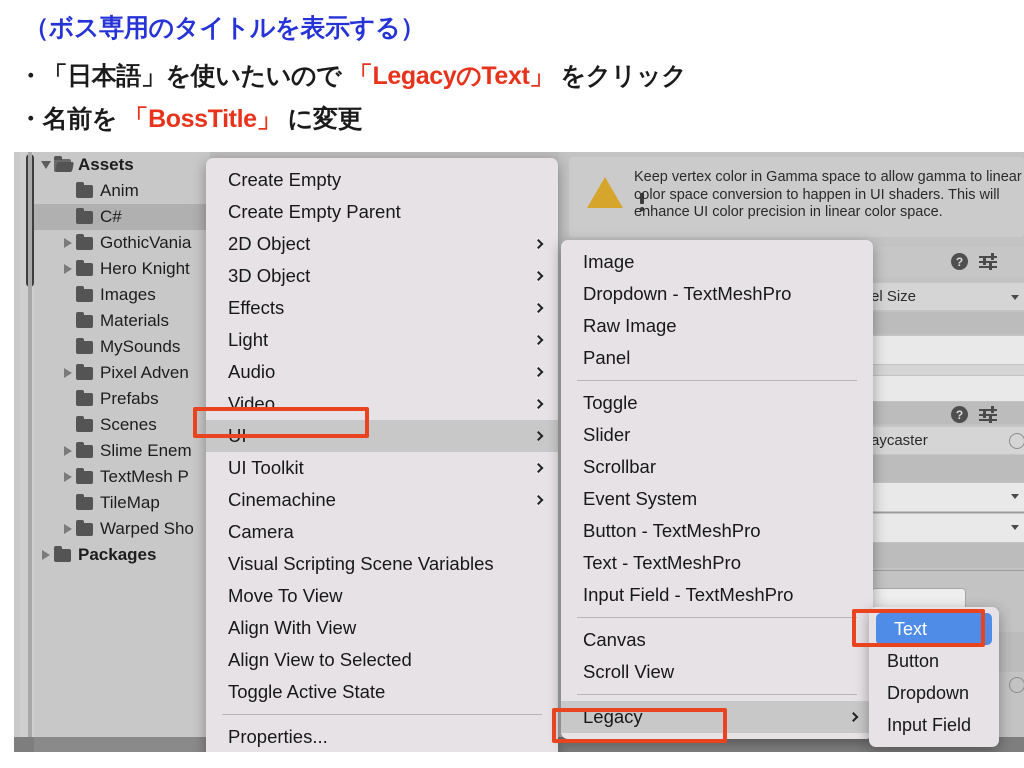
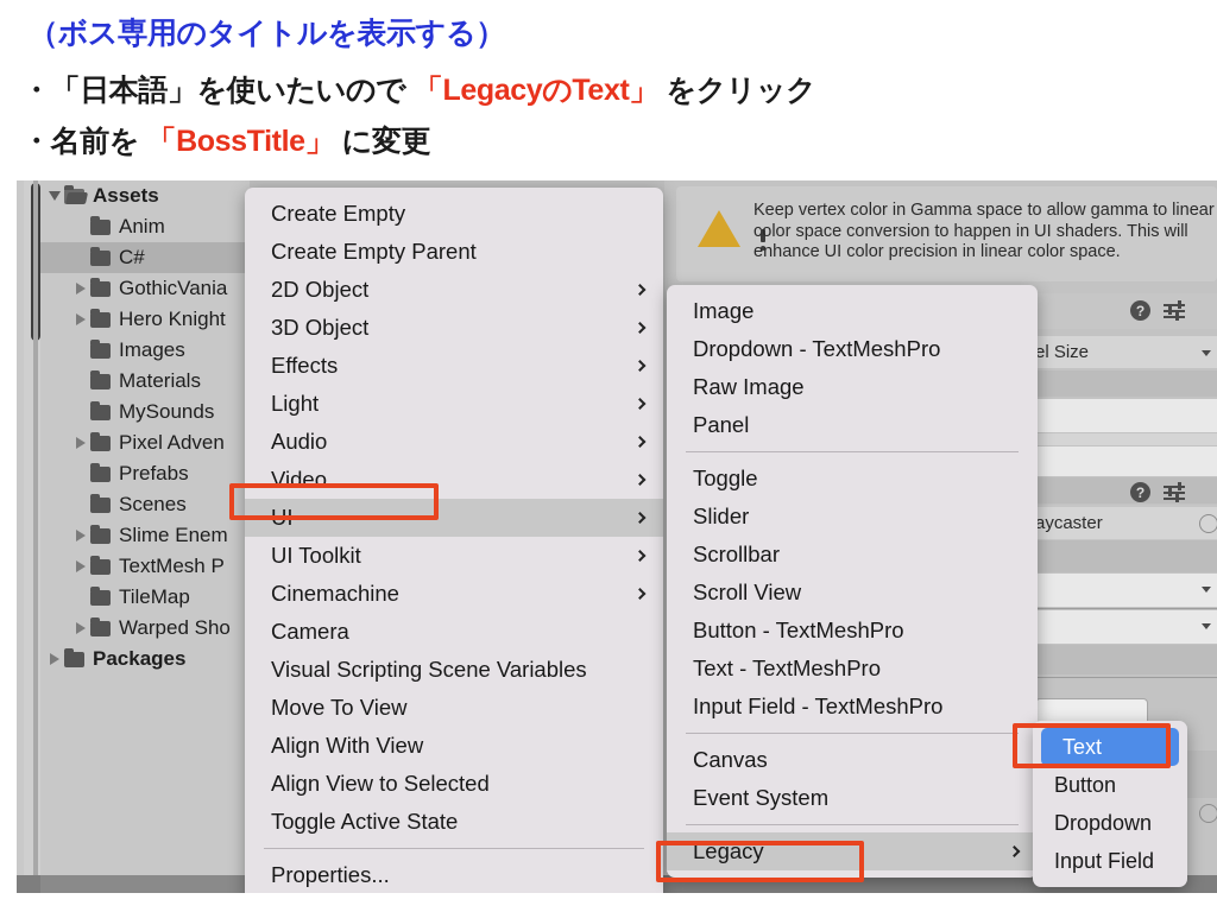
  （ボス専用のタイトルを表示する）
  ・「日本語」を使いたいので 「LegacyのText」 をクリック
  ・名前を 「BossTitle」 に変更
  Assets
  Anim
  C#
  GothicVania
  Hero Knight
  Images
  Materials
  MySounds
  Pixel Adven
  Prefabs
  Scenes
  Slime Enem
  TextMesh P
  TileMap
  Warped Sho
  Packages
  Keep vertex color in Gamma space to allow gamma to linear color space conversion to happen in UI shaders. This will enhance UI color precision in linear color space.
  ?
  el Size
  ?
  aycaster
  Create Empty
  Create Empty Parent
  2D Object
  3D Object
  Effects
  Light
  Audio
  Video
  UI
  UI Toolkit
  Cinemachine
  Camera
  Visual Scripting Scene Variables
  Move To View
  Align With View
  Align View to Selected
  Toggle Active State
  Properties...
  Image
  Dropdown - TextMeshPro
  Raw Image
  Panel
  Toggle
  Slider
  Scrollbar
- Event System
+ Scroll View
  Button - TextMeshPro
  Text - TextMeshPro
  Input Field - TextMeshPro
  Canvas
- Scroll View
+ Event System
  Legacy
  Text
  Button
  Dropdown
  Input Field
